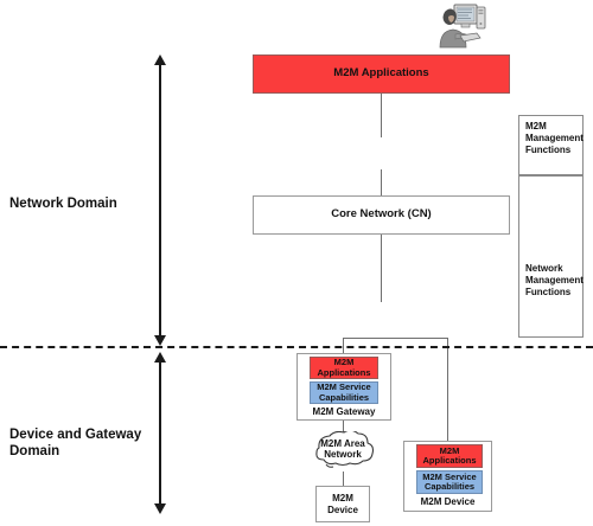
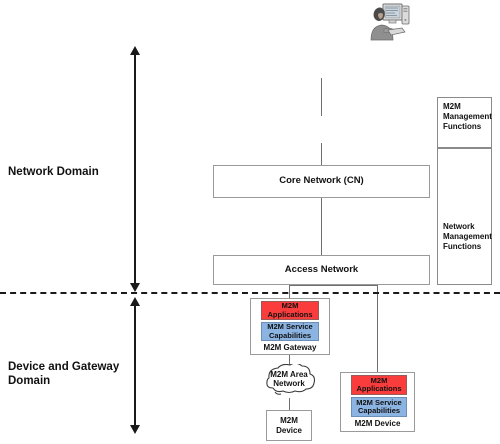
  Network Domain
  Device and Gateway Domain
- M2M Applications
  Core Network (CN)
+ Access Network
  M2M
  Management
  Functions
  Network
  Management
  Functions
  M2M
  Applications
  M2M Service
  Capabilities
  M2M Gateway
  M2M Area
  Network
  M2M
  Device
  M2M
  Applications
  M2M Service
  Capabilities
  M2M Device
